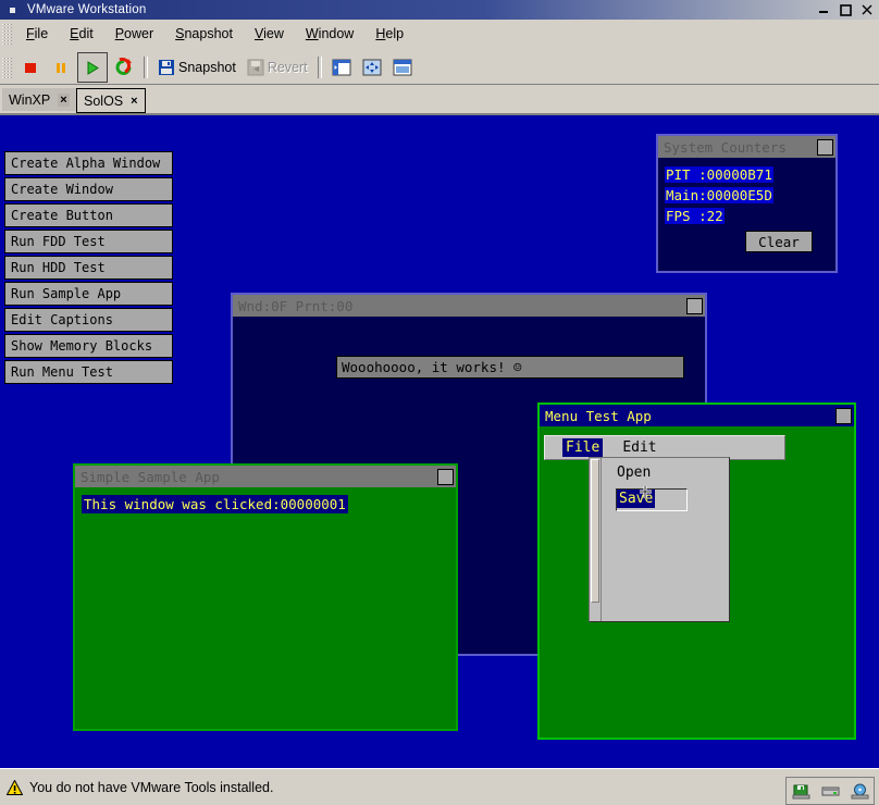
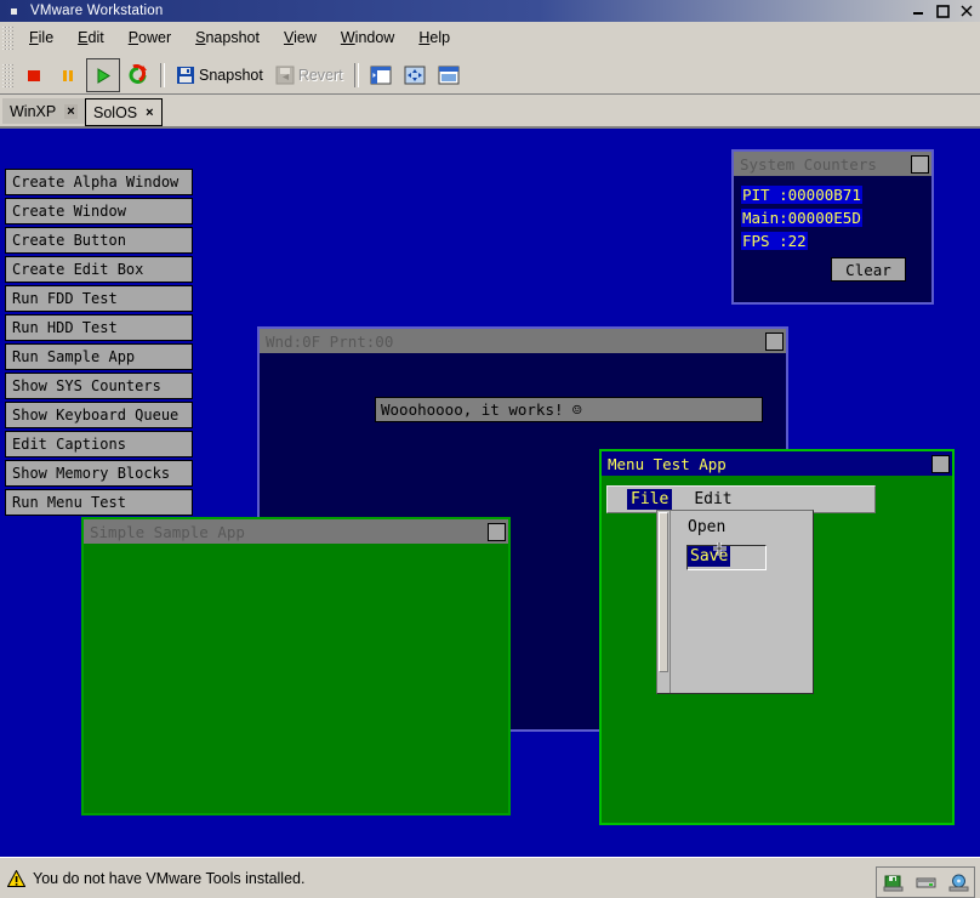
  VMware Workstation
  File
  Edit
  Power
  Snapshot
  View
  Window
  Help
  Snapshot
  Revert
  WinXP
  ×
  SolOS
  ×
  Create Alpha Window
  Create Window
  Create Button
+ Create Edit Box
  Run FDD Test
  Run HDD Test
  Run Sample App
+ Show SYS Counters
+ Show Keyboard Queue
  Edit Captions
  Show Memory Blocks
  Run Menu Test
  System Counters
  PIT :00000B71
  Main:00000E5D
  FPS :22
  Clear
  Wnd:0F Prnt:00
  Wooohoooo, it works! ☺
  Simple Sample App
- This window was clicked:00000001
  Menu Test App
  File
  Edit
  Open
  Save
  You do not have VMware Tools installed.
